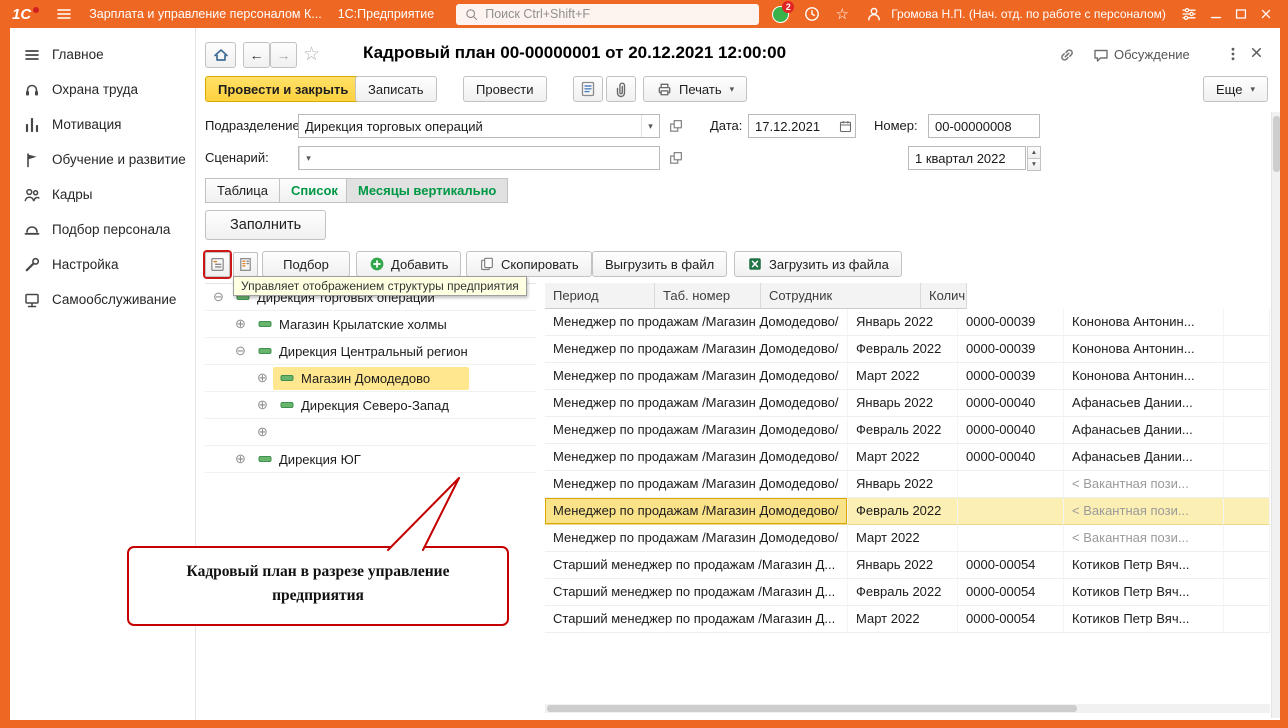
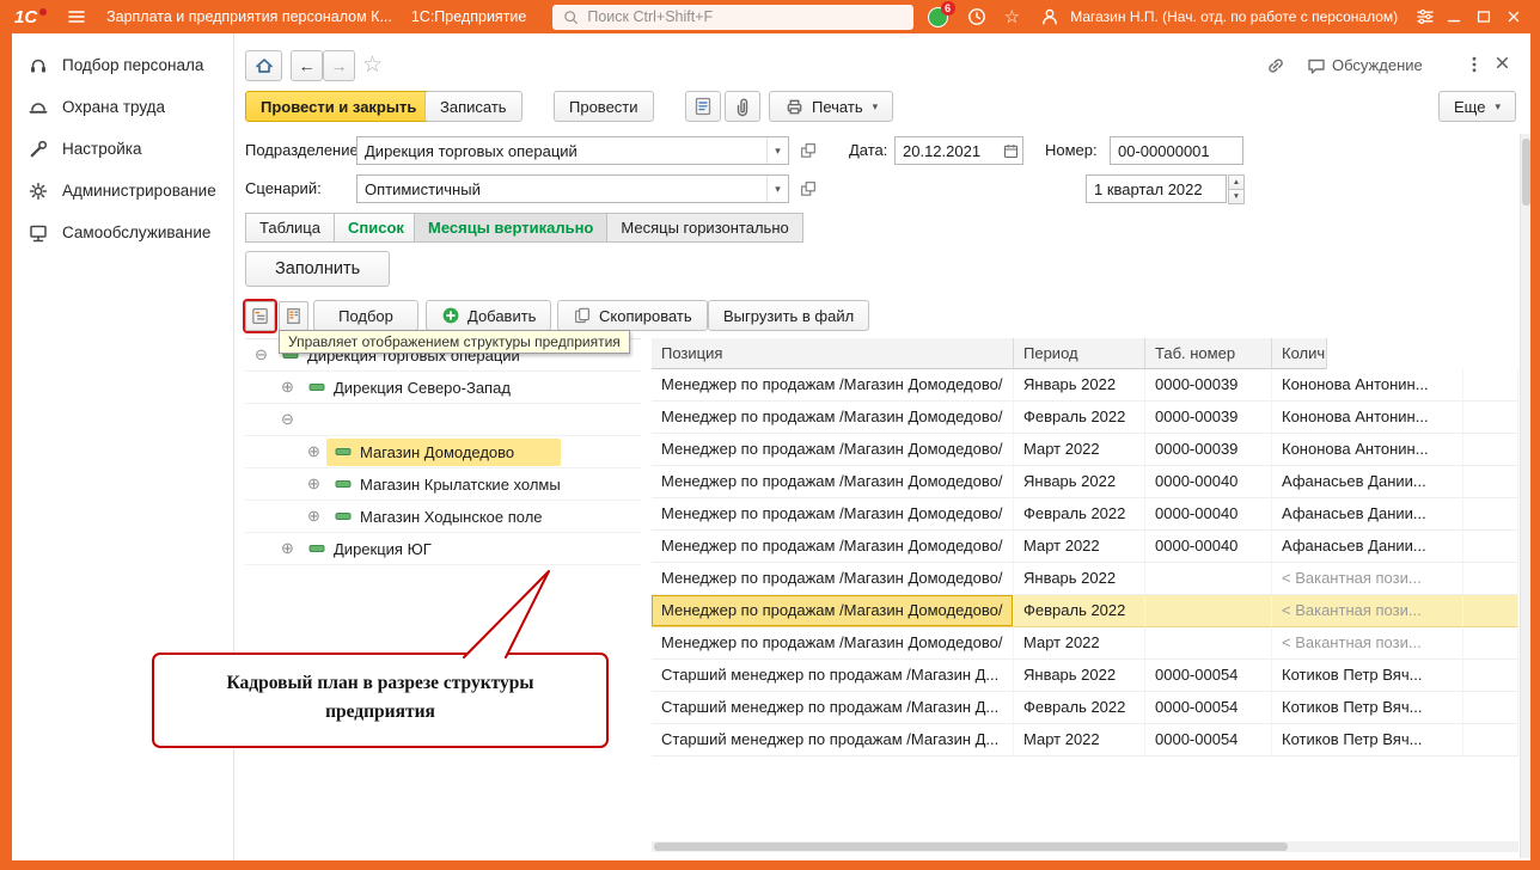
  1С
- Зарплата и управление персоналом К...
+ Зарплата и предприятия персоналом К...
  1С:Предприятие
  Поиск Ctrl+Shift+F
- 2
+ 6
  ☆
- Громова Н.П. (Нач. отд. по работе с персоналом)
+ Магазин Н.П. (Нач. отд. по работе с персоналом)
- Главное
- Охрана труда
+ Подбор персонала
- Мотивация
- Обучение и развитие
- Кадры
- Подбор персонала
+ Охрана труда
  Настройка
+ Администрирование
  Самообслуживание
  ←
  →
  ☆
- Кадровый план 00-00000001 от 20.12.2021 12:00:00
  Обсуждение
  Провести и закрыть
  Записать
  Провести
  Печать
  ▾
  Еще
  ▾
  Подразделение
  Дирекция торговых операций
  ▾
  Дата:
- 17.12.2021
+ 20.12.2021
  Номер:
- 00-00000008
+ 00-00000001
  Сценарий:
+ Оптимистичный
  ▾
  1 квартал 2022
  Таблица
  Список
  Месяцы вертикально
+ Месяцы горизонтально
  Заполнить
  Подбор
  Добавить
  Скопировать
  Выгрузить в файл
- Загрузить из файла
  Управляет отображением структуры предприятия
  ⊖
  Дирекция торговых операций
  ⊕
- Магазин Крылатские холмы
+ Дирекция Северо-Запад
  ⊖
- Дирекция Центральный регион
  ⊕
  Магазин Домодедово
  ⊕
- Дирекция Северо-Запад
+ Магазин Крылатские холмы
  ⊕
+ Магазин Ходынское поле
  ⊕
  Дирекция ЮГ
+ Позиция
  Период
  Таб. номер
- Сотрудник
  Менеджер по продажам /Магазин Домодедово/
  Январь 2022
  0000-00039
  Кононова Антонин...
  Менеджер по продажам /Магазин Домодедово/
  Февраль 2022
  0000-00039
  Кононова Антонин...
  Менеджер по продажам /Магазин Домодедово/
  Март 2022
  0000-00039
  Кононова Антонин...
  Менеджер по продажам /Магазин Домодедово/
  Январь 2022
  0000-00040
  Афанасьев Дании...
  Менеджер по продажам /Магазин Домодедово/
  Февраль 2022
  0000-00040
  Афанасьев Дании...
  Менеджер по продажам /Магазин Домодедово/
  Март 2022
  0000-00040
  Афанасьев Дании...
  Менеджер по продажам /Магазин Домодедово/
  Январь 2022
  < Вакантная пози...
  Менеджер по продажам /Магазин Домодедово/
  Февраль 2022
  < Вакантная пози...
  Менеджер по продажам /Магазин Домодедово/
  Март 2022
  < Вакантная пози...
  Старший менеджер по продажам /Магазин Д...
  Январь 2022
  0000-00054
  Котиков Петр Вяч...
  Старший менеджер по продажам /Магазин Д...
  Февраль 2022
  0000-00054
  Котиков Петр Вяч...
  Старший менеджер по продажам /Магазин Д...
  Март 2022
  0000-00054
  Котиков Петр Вяч...
- Кадровый план в разрезе управление предприятия
+ Кадровый план в разрезе структуры предприятия
